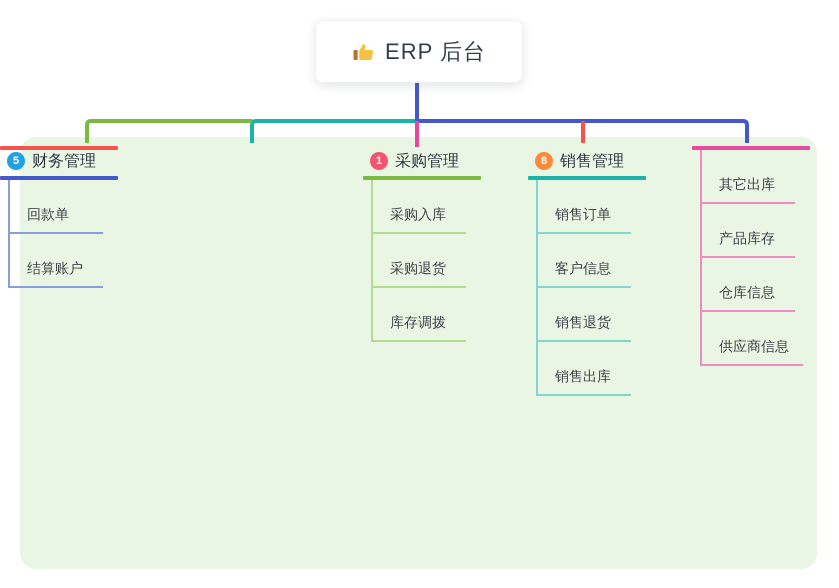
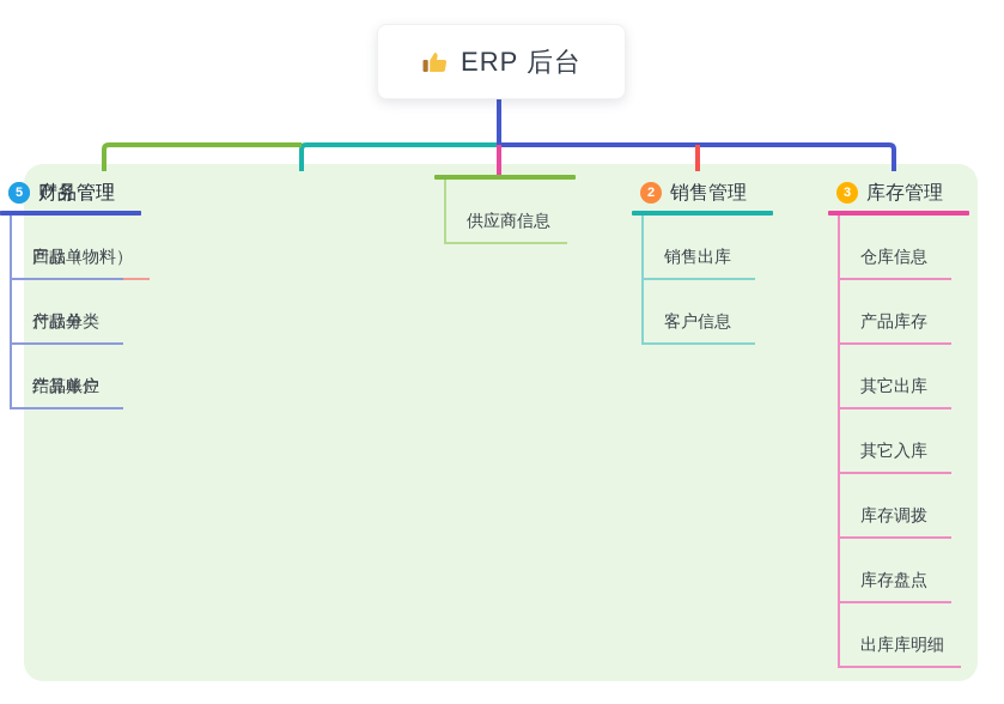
  ERP 后台
- 1
- 采购管理
- 采购入库
- 采购退货
- 库存调拨
+ 供应商信息
- 8
+ 2
  销售管理
- 销售订单
- 客户信息
+ 销售出库
- 销售退货
- 销售出库
+ 客户信息
+ 3
+ 库存管理
- 其它出库
+ 仓库信息
  产品库存
- 仓库信息
+ 其它出库
+ 其它入库
- 供应商信息
+ 库存调拨
+ 库存盘点
+ 出库库明细
+ 产品管理
+ 产品（物料）
+ 产品分类
+ 产品单位
  5
  财务管理
  回款单
+ 付款单
  结算账户
